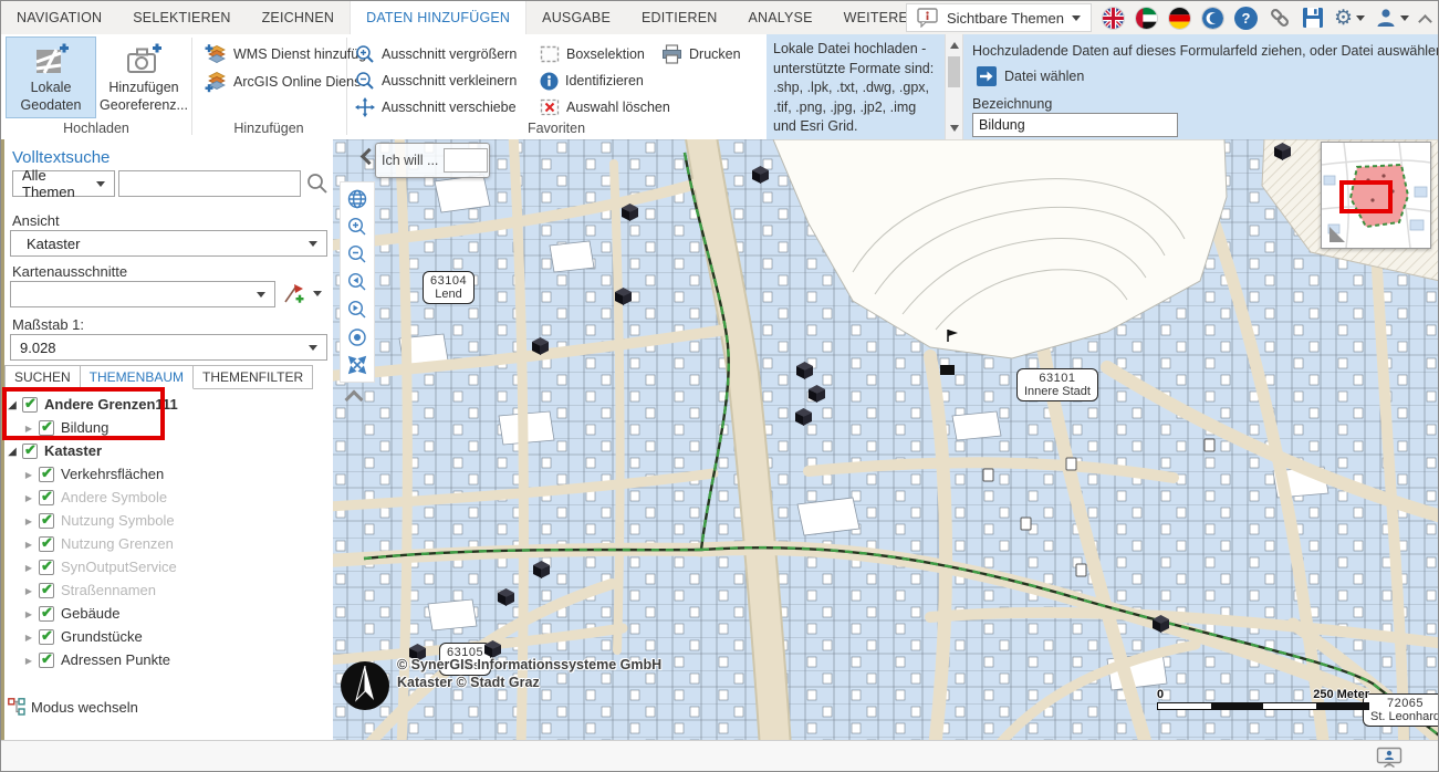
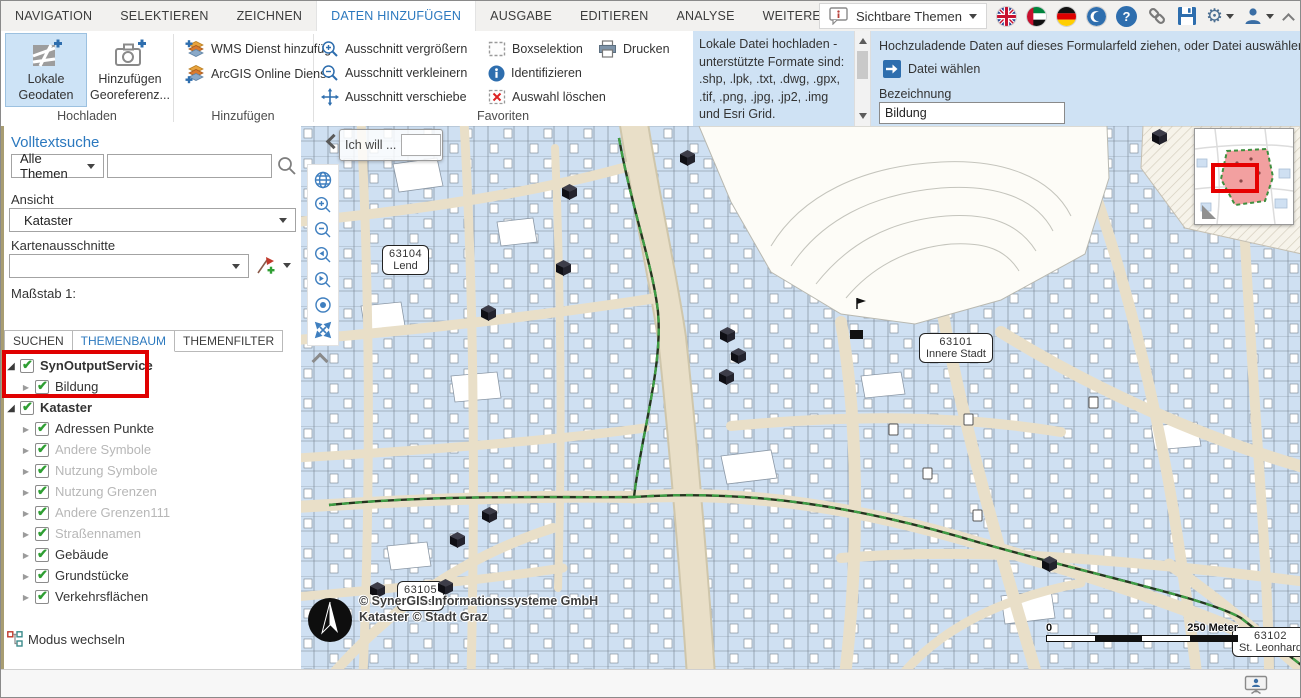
  NAVIGATION
  SELEKTIEREN
  ZEICHNEN
  DATEN HINZUFÜGEN
  AUSGABE
  EDITIEREN
  ANALYSE
  Sichtbare Themen
  Lokale
  Geodaten
  Hinzufügen
  Georeferenz...
  Hochladen
  WMS Dienst hinzufü
  ArcGIS Online Dien
  Hinzufügen
  Ausschnitt vergrößern
  Ausschnitt verkleinern
  Ausschnitt verschiebe
  Boxselektion
  Identifizieren
  Auswahl löschen
  Drucken
  Favoriten
  Lokale Datei hochladen - unterstützte Formate sind: .shp, .lpk, .txt, .dwg, .gpx, .tif, .png, .jpg, .jp2, .img und Esri Grid.
  Hochzuladende Daten auf dieses Formularfeld ziehen, oder Datei auswähle
  Datei wählen
  Bezeichnung
  Bildung
  Volltextsuche
  Alle Themen
  Ansicht
  Kataster
  Kartenausschnitte
  Maßstab 1:
- 9.028
  SUCHEN
  THEMENBAUM
  THEMENFILTER
- Andere Grenzen111
+ SynOutputService
  Bildung
  Kataster
- Verkehrsflächen
+ Adressen Punkte
  Andere Symbole
  Nutzung Symbole
  Nutzung Grenzen
- SynOutputService
+ Andere Grenzen111
  Straßennamen
  Gebäude
  Grundstücke
- Adressen Punkte
+ Verkehrsflächen
  Modus wechseln
  Ich will ...
  63104
  Lend
  63101
  Innere Stadt
  63105
  Gries
- 72065
+ 63102
  St. Leonhard
  © SynerGIS Informationssysteme GmbH
  Kataster © Stadt Graz
  0
  250 Meter
